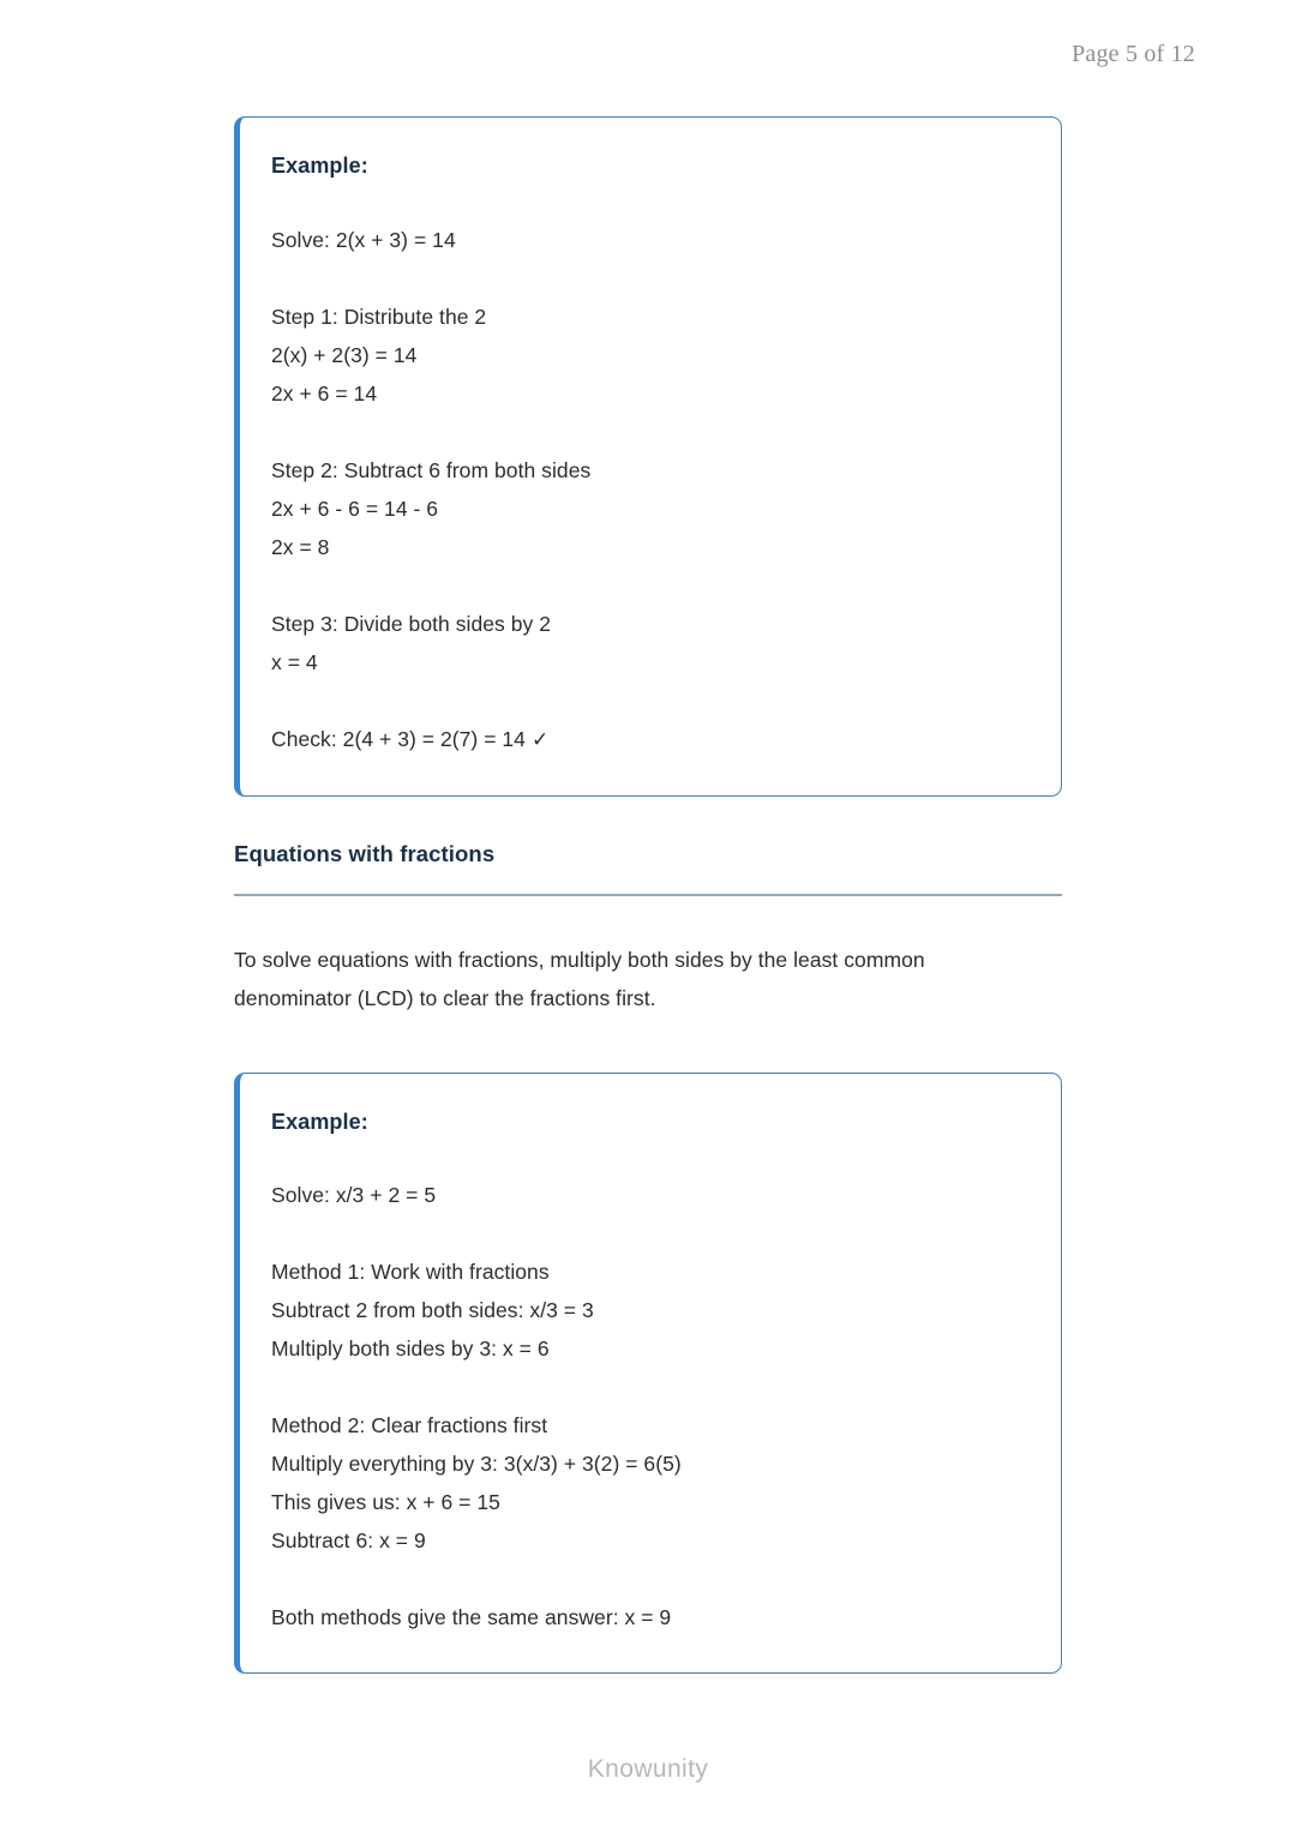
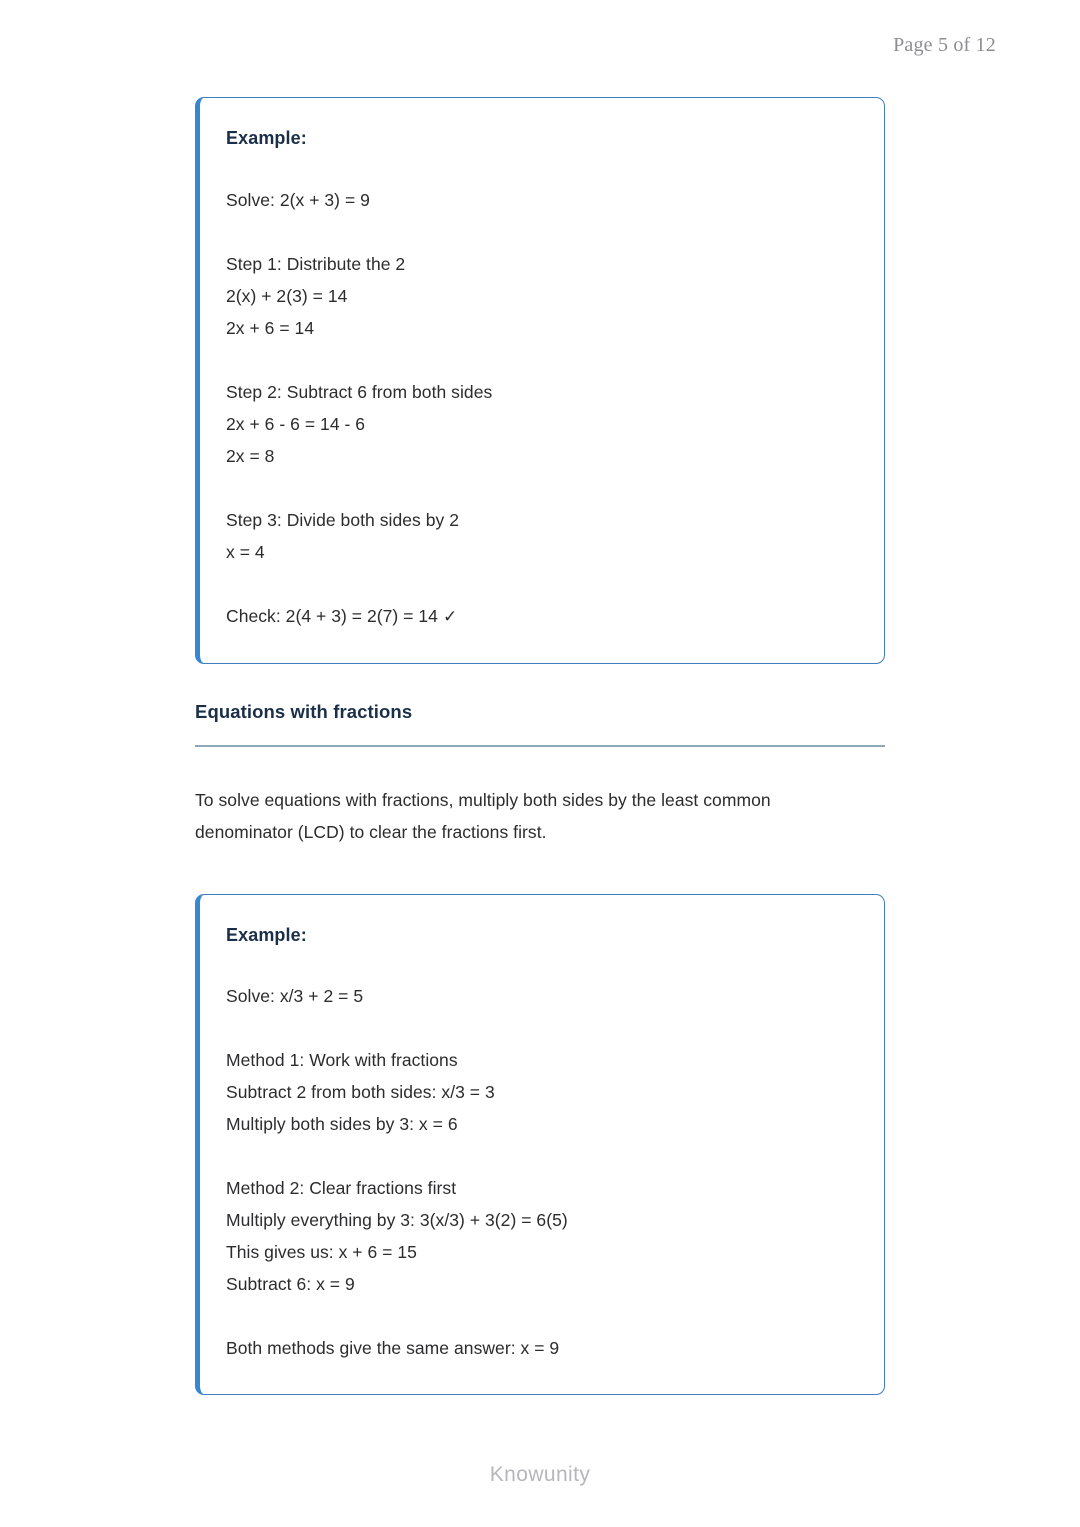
  Page 5 of 12
  Example:
- Solve: 2(x + 3) = 14
+ Solve: 2(x + 3) = 9
  Step 1: Distribute the 2
  2(x) + 2(3) = 14
  2x + 6 = 14
  Step 2: Subtract 6 from both sides
  2x + 6 - 6 = 14 - 6
  2x = 8
  Step 3: Divide both sides by 2
  x = 4
  Check: 2(4 + 3) = 2(7) = 14 ✓
  Equations with fractions
  To solve equations with fractions, multiply both sides by the least common denominator (LCD) to clear the fractions first.
  Example:
  Solve: x/3 + 2 = 5
  Method 1: Work with fractions
  Subtract 2 from both sides: x/3 = 3
  Multiply both sides by 3: x = 6
  Method 2: Clear fractions first
  Multiply everything by 3: 3(x/3) + 3(2) = 6(5)
  This gives us: x + 6 = 15
  Subtract 6: x = 9
  Both methods give the same answer: x = 9
  Knowunity
